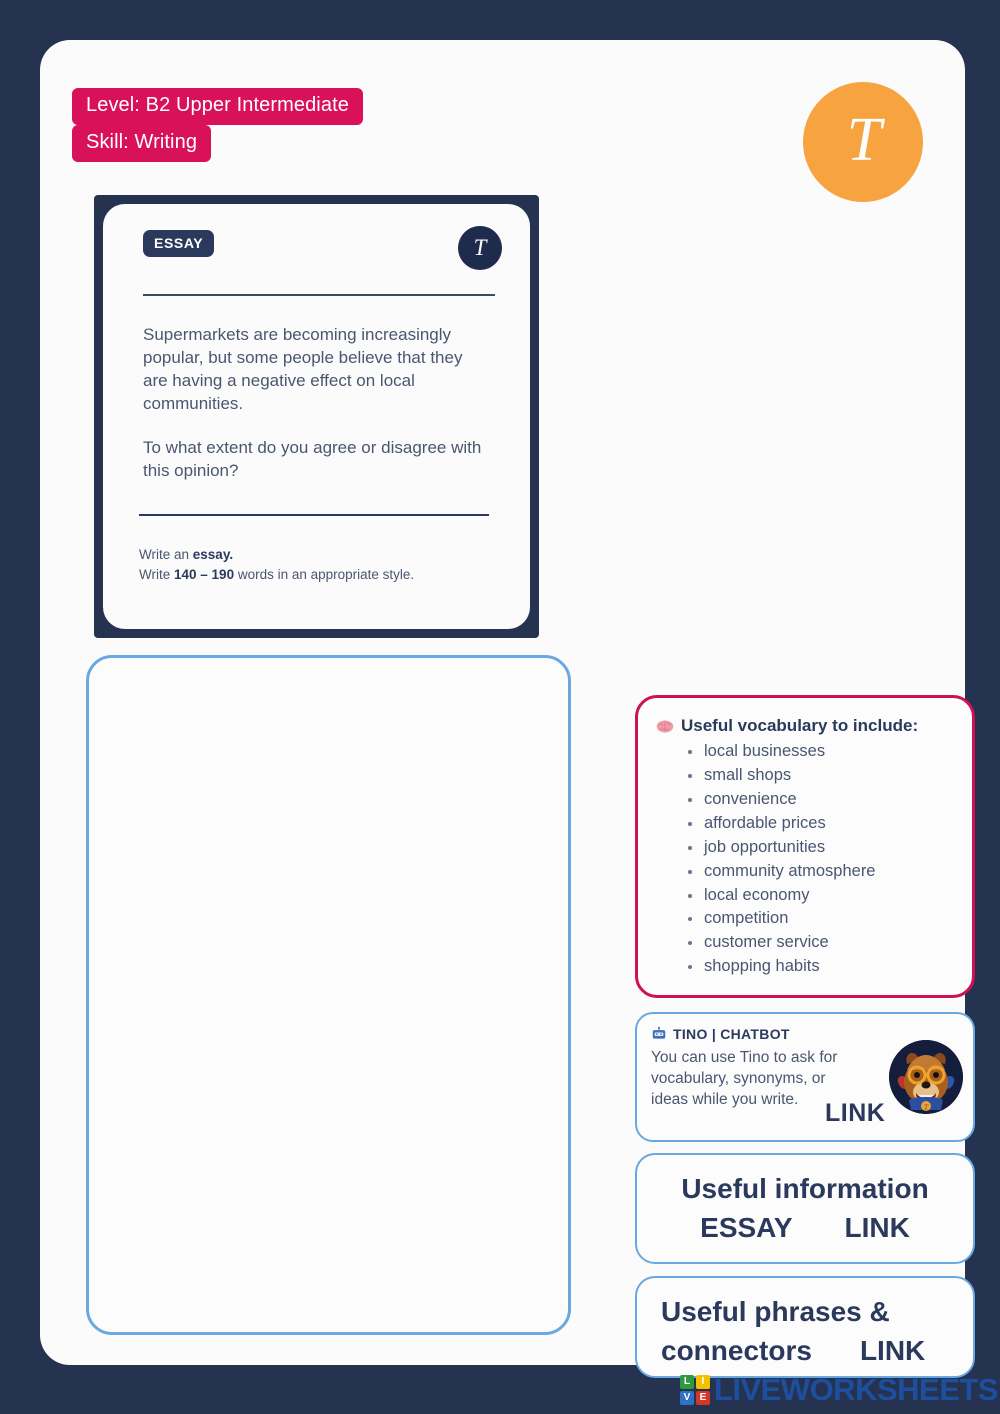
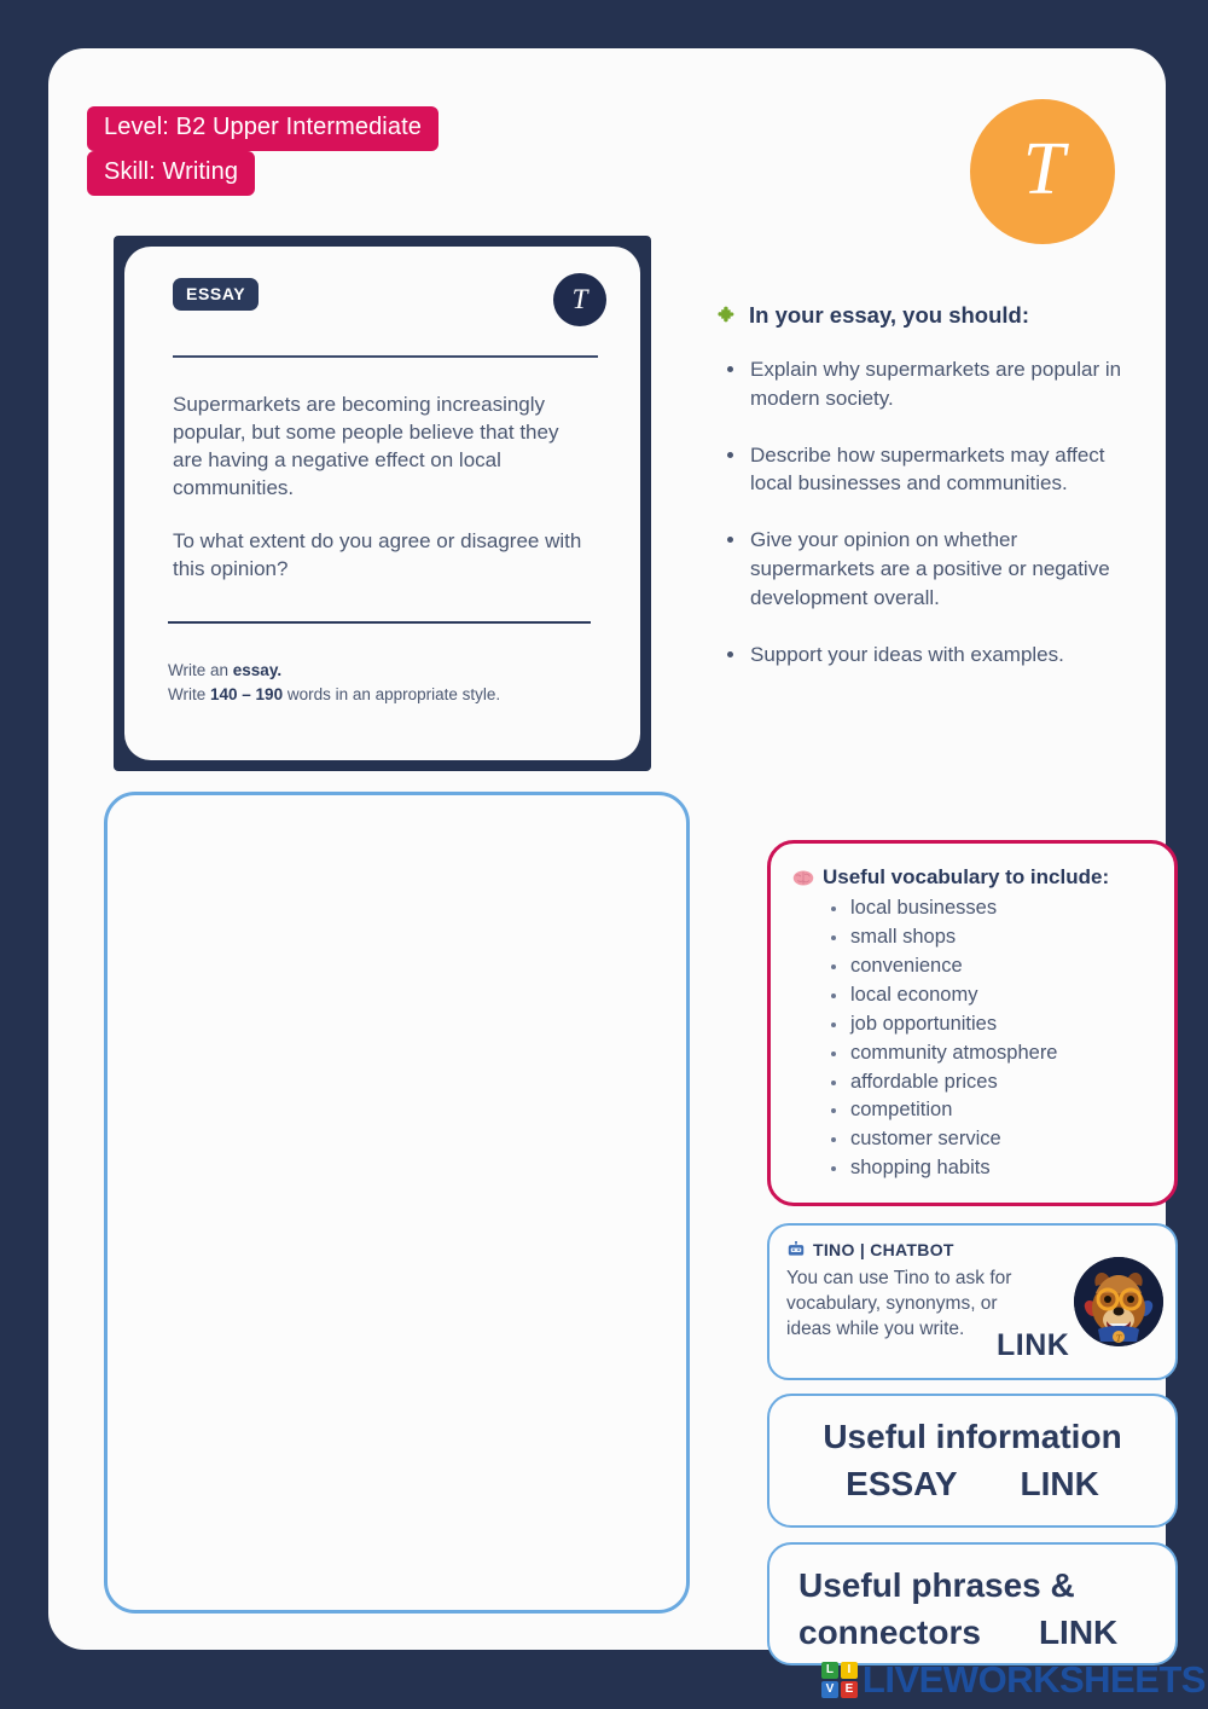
  Level: B2 Upper Intermediate
  Skill: Writing
  T
  ESSAY
  T
  Supermarkets are becoming increasingly popular, but some people believe that they are having a negative effect on local communities.
  To what extent do you agree or disagree with this opinion?
  Write an essay.
  Write 140 – 190 words in an appropriate style.
+ In your essay, you should:
+ Explain why supermarkets are popular in modern society.
+ Describe how supermarkets may affect local businesses and communities.
+ Give your opinion on whether supermarkets are a positive or negative development overall.
+ Support your ideas with examples.
  Useful vocabulary to include:
  local businesses
  small shops
  convenience
- affordable prices
+ local economy
  job opportunities
  community atmosphere
- local economy
+ affordable prices
  competition
  customer service
  shopping habits
  TINO | CHATBOT
  You can use Tino to ask for vocabulary, synonyms, or ideas while you write.
  LINK
  T
  Useful information
  ESSAY
  LINK
  Useful phrases &
  connectors
  LINK
  L
  I
  V
  E
  LIVEWORKSHEETS
